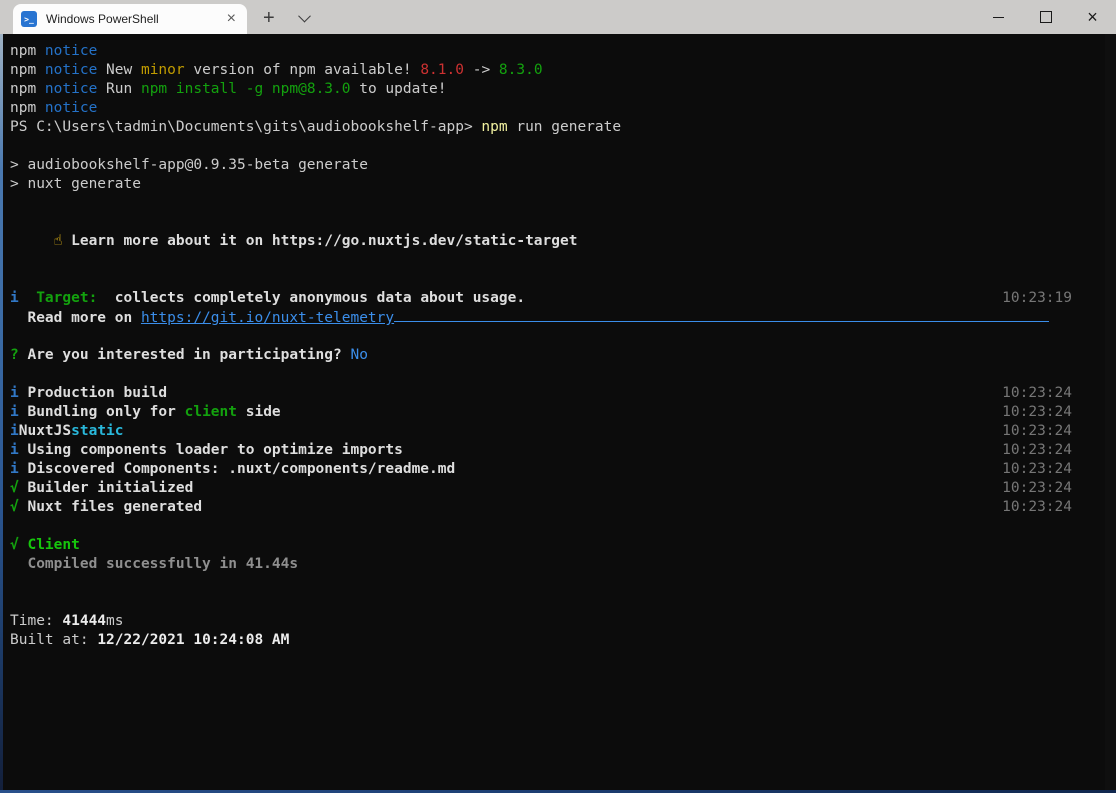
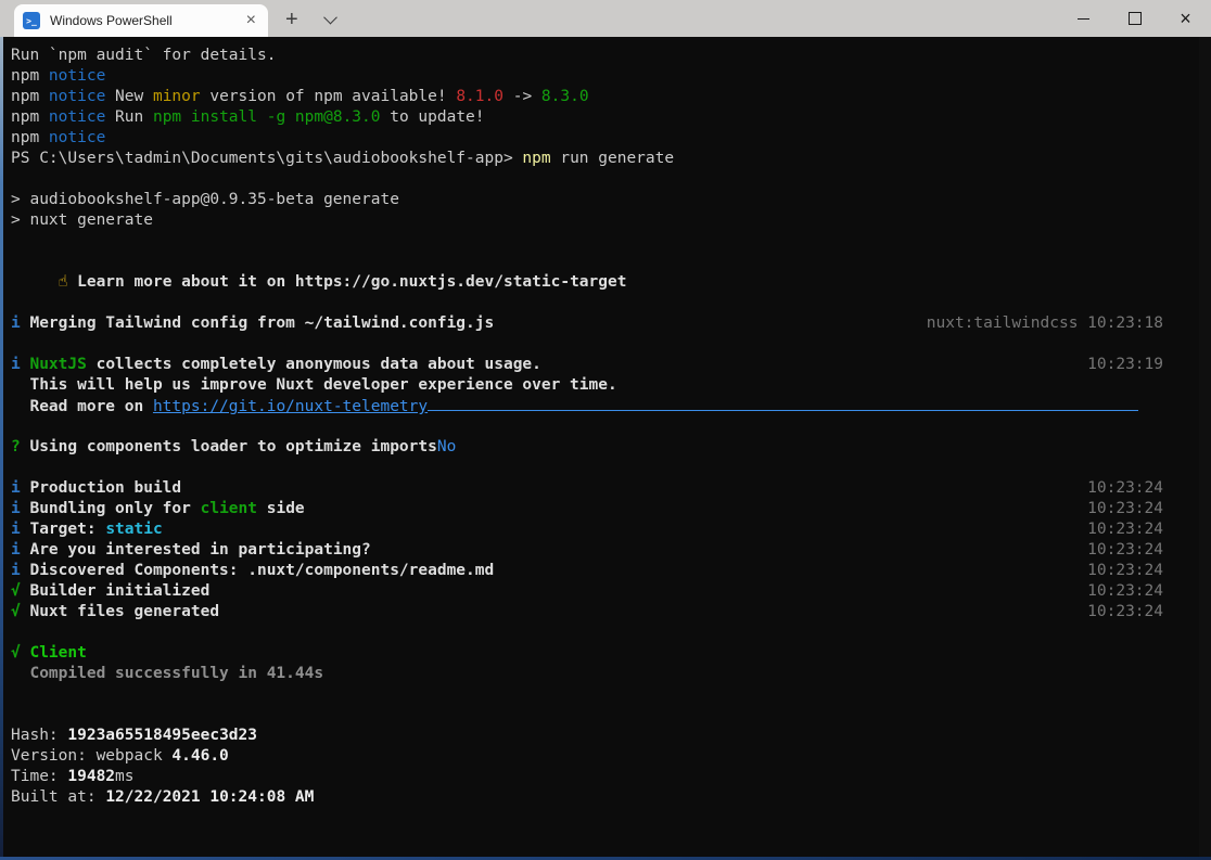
  >_
  Windows PowerShell
  ×
  +
  ×
+ Run `npm audit` for details.
  npm notice
  npm notice New minor version of npm available! 8.1.0 -> 8.3.0
  npm notice Run npm install -g npm@8.3.0 to update!
  npm notice
  PS C:\Users\tadmin\Documents\gits\audiobookshelf-app> npm run generate
  > audiobookshelf-app@0.9.35-beta generate
  > nuxt generate
  ☝ Learn more about it on https://go.nuxtjs.dev/static-target
+ i Merging Tailwind config from ~/tailwind.config.js
+ nuxt:tailwindcss 10:23:18
- i Target: collects completely anonymous data about usage.
+ i NuxtJS collects completely anonymous data about usage.
  10:23:19
+ This will help us improve Nuxt developer experience over time.
  Read more on https://git.io/nuxt-telemetry
- ? Are you interested in participating? No
+ ? Using components loader to optimize importsNo
  i Production build
  10:23:24
  i Bundling only for client side
  10:23:24
- iNuxtJSstatic
+ i Target: static
  10:23:24
- i Using components loader to optimize imports
+ i Are you interested in participating?
  10:23:24
  i Discovered Components: .nuxt/components/readme.md
  10:23:24
  √ Builder initialized
  10:23:24
  √ Nuxt files generated
  10:23:24
  √ Client
  Compiled successfully in 41.44s
+ Hash: 1923a65518495eec3d23
+ Version: webpack 4.46.0
- Time: 41444ms
+ Time: 19482ms
  Built at: 12/22/2021 10:24:08 AM
